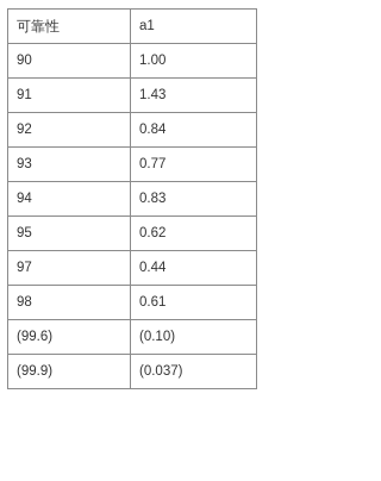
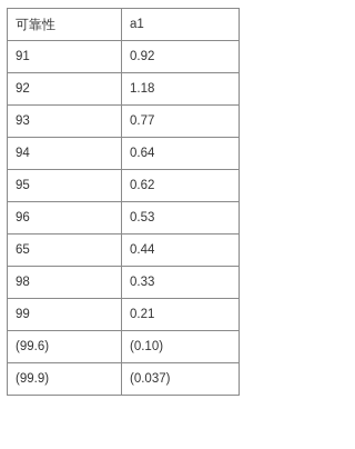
  可靠性	a1
- 90	1.00
- 91	1.43
+ 91	0.92
- 92	0.84
+ 92	1.18
  93	0.77
- 94	0.83
+ 94	0.64
  95	0.62
+ 96	0.53
- 97	0.44
+ 65	0.44
- 98	0.61
+ 98	0.33
+ 99	0.21
  (99.6)	(0.10)
  (99.9)	(0.037)
